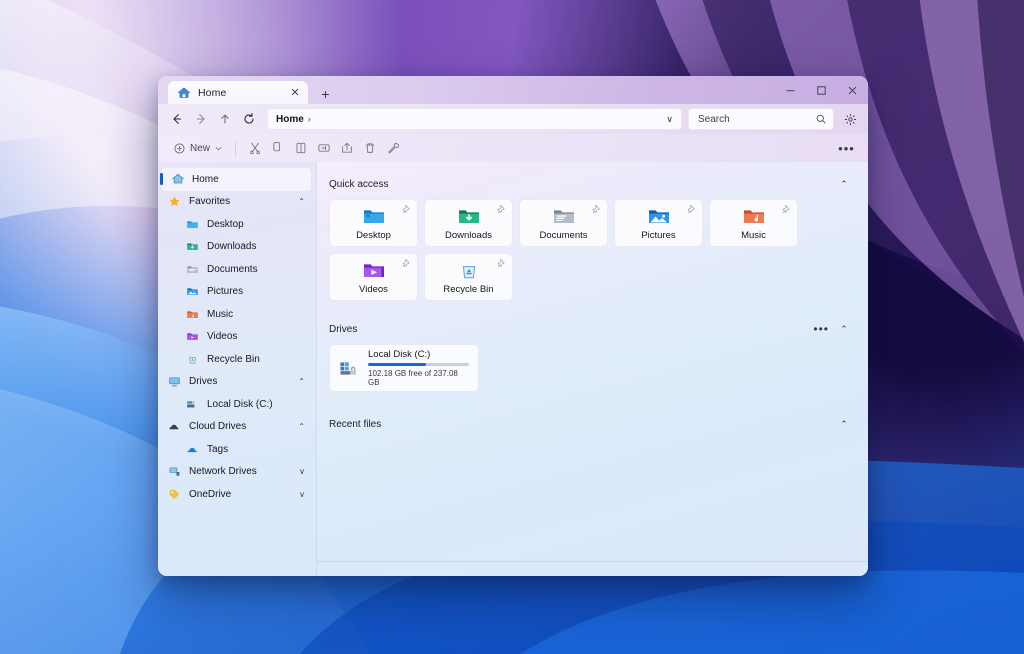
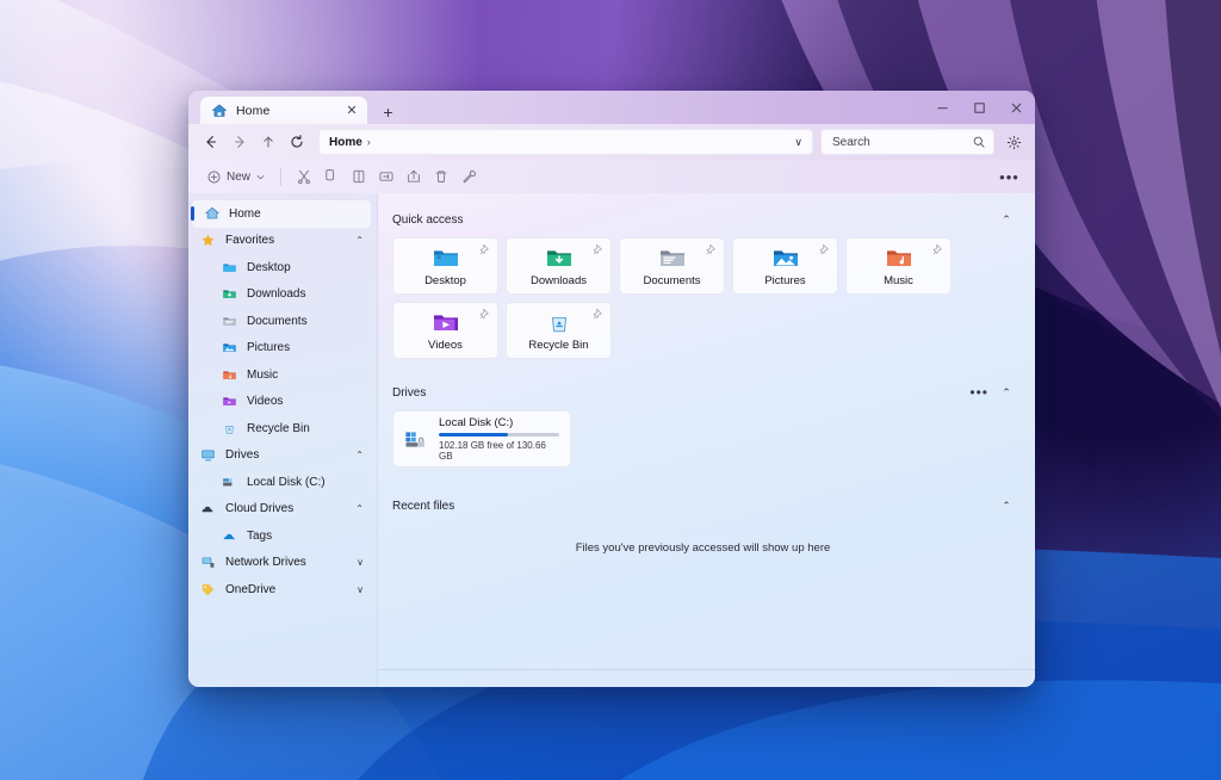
  Home
  ✕
  +
  Home
  ›
  ∨
  Search
  New
  •••
  Home
  Favorites
  ⌃
  Desktop
  Downloads
  Documents
  Pictures
  Music
  Videos
  Recycle Bin
  Drives
  ⌃
  Local Disk (C:)
  Cloud Drives
  ⌃
  Tags
  Network Drives
  ∨
  OneDrive
  ∨
  Quick access
  ⌃
  Desktop
  Downloads
  Documents
  Pictures
  Music
  Videos
  Recycle Bin
  Drives
  •••
  ⌃
  Local Disk (C:)
- 102.18 GB free of 237.08 GB
+ 102.18 GB free of 130.66 GB
  Recent files
  ⌃
+ Files you've previously accessed will show up here
